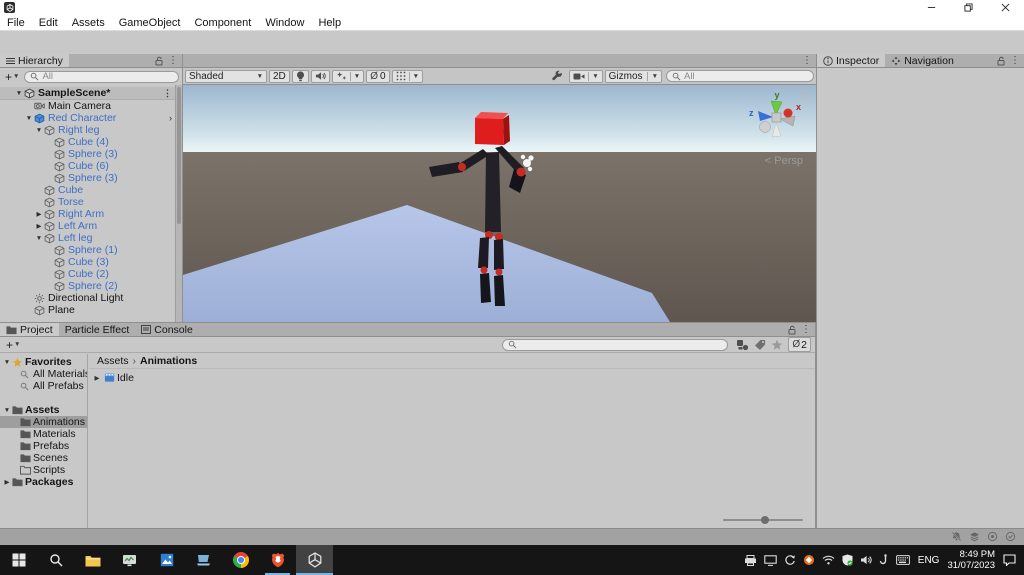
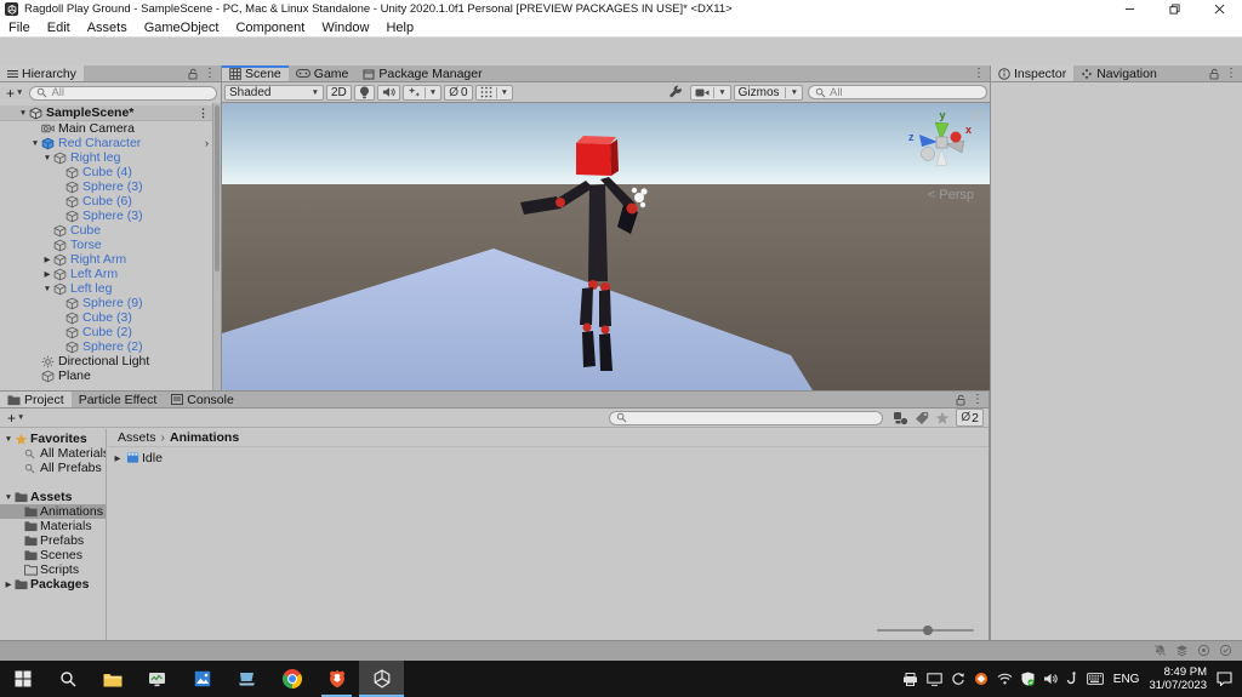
+ Ragdoll Play Ground - SampleScene - PC, Mac & Linux Standalone - Unity 2020.1.0f1 Personal [PREVIEW PACKAGES IN USE]* <DX11>
  File
  Edit
  Assets
  GameObject
  Component
  Window
  Help
  Hierarchy
  ⋮
  +
  All
  SampleScene*
  ⋮
  Main Camera
  Red Character
  ›
  Right leg
  Cube (4)
  Sphere (3)
  Cube (6)
  Sphere (3)
  Cube
  Torse
  Right Arm
  Left Arm
  Left leg
- Sphere (1)
+ Sphere (9)
  Cube (3)
  Cube (2)
  Sphere (2)
  Directional Light
  Plane
+ Scene
+ Game
+ Package Manager
  ⋮
  Shaded
  2D
  Ø
  0
  Gizmos
  All
  y
  x
  z
  < Persp
  Inspector
  Navigation
  ⋮
  Project
  Particle Effect
  Console
  ⋮
  +
  Ø
  2
  Favorites
  All Material
  All Prefabs
  Assets
  Animations
  Materials
  Prefabs
  Scenes
  Scripts
  Packages
  Assets
  ›
  Animations
  Idle
  ENG
  8:49 PM
  31/07/2023
